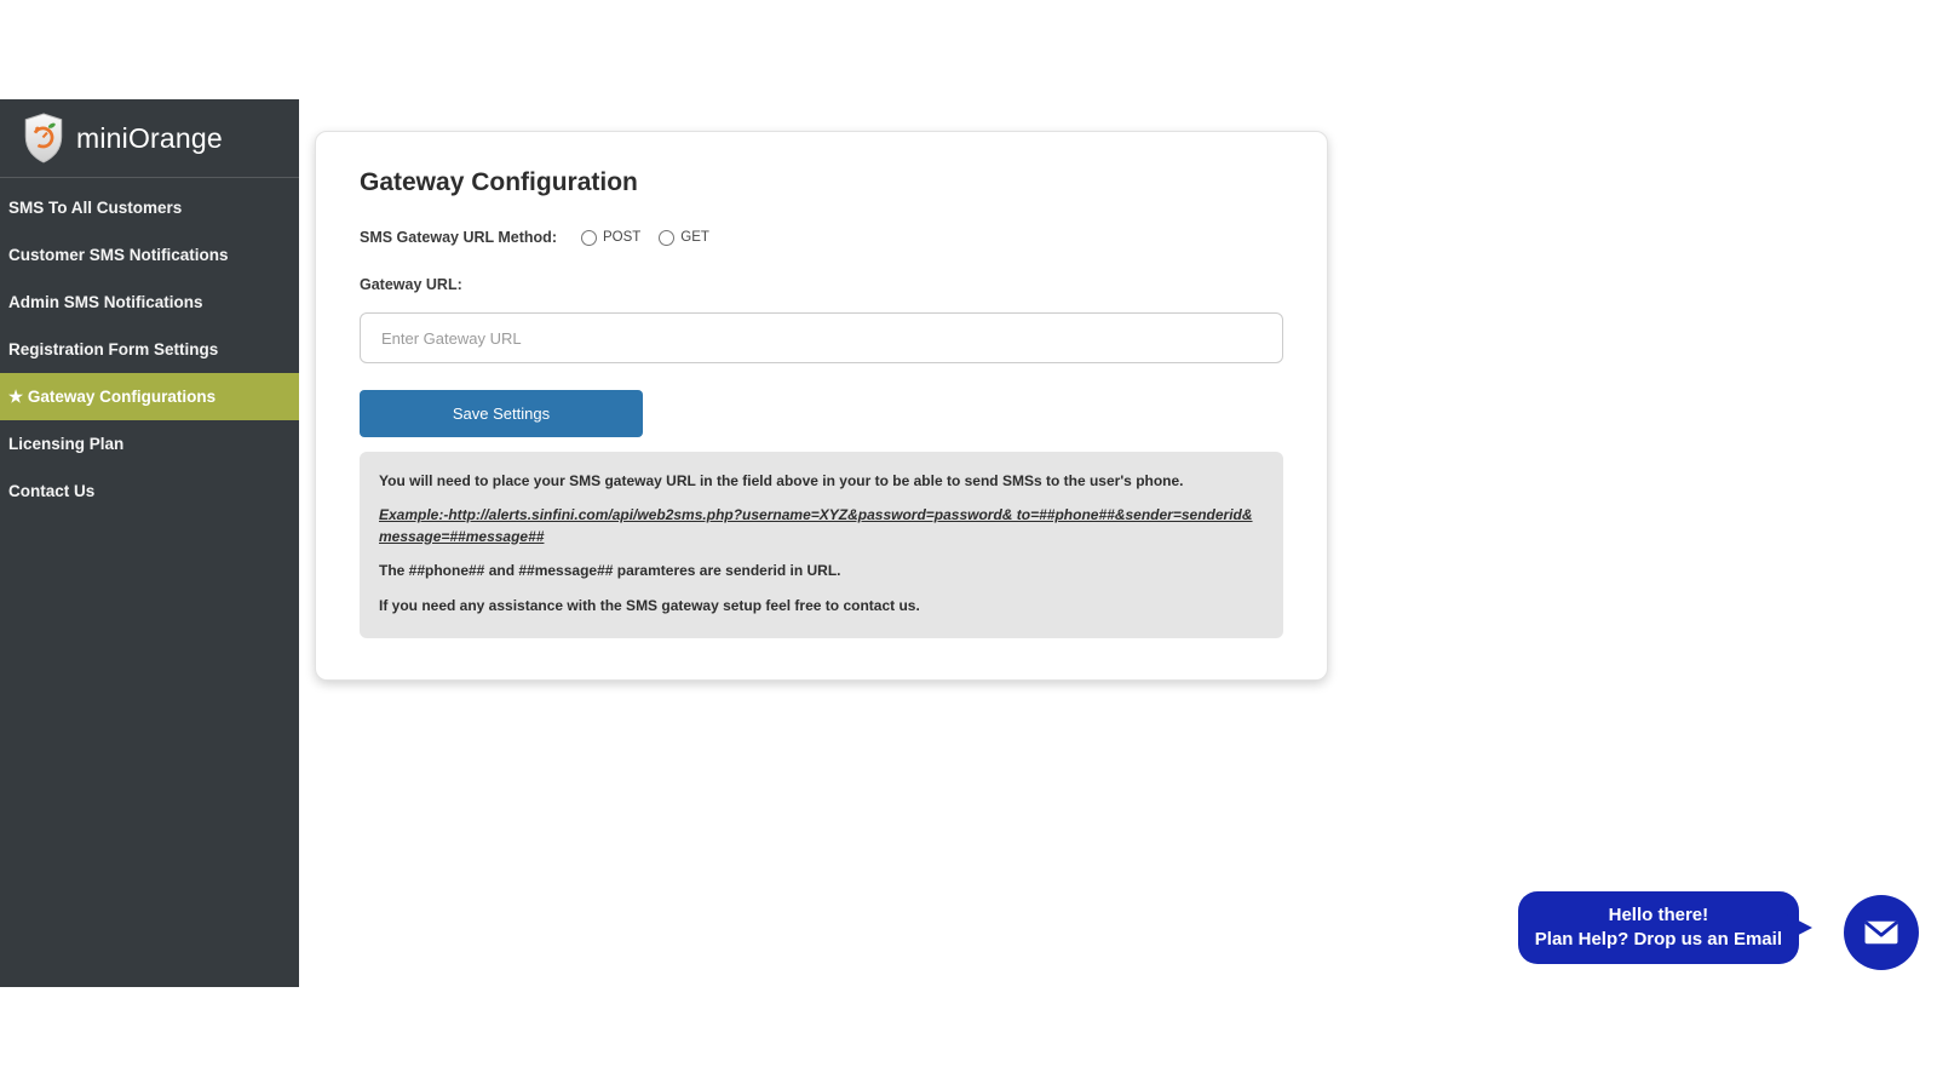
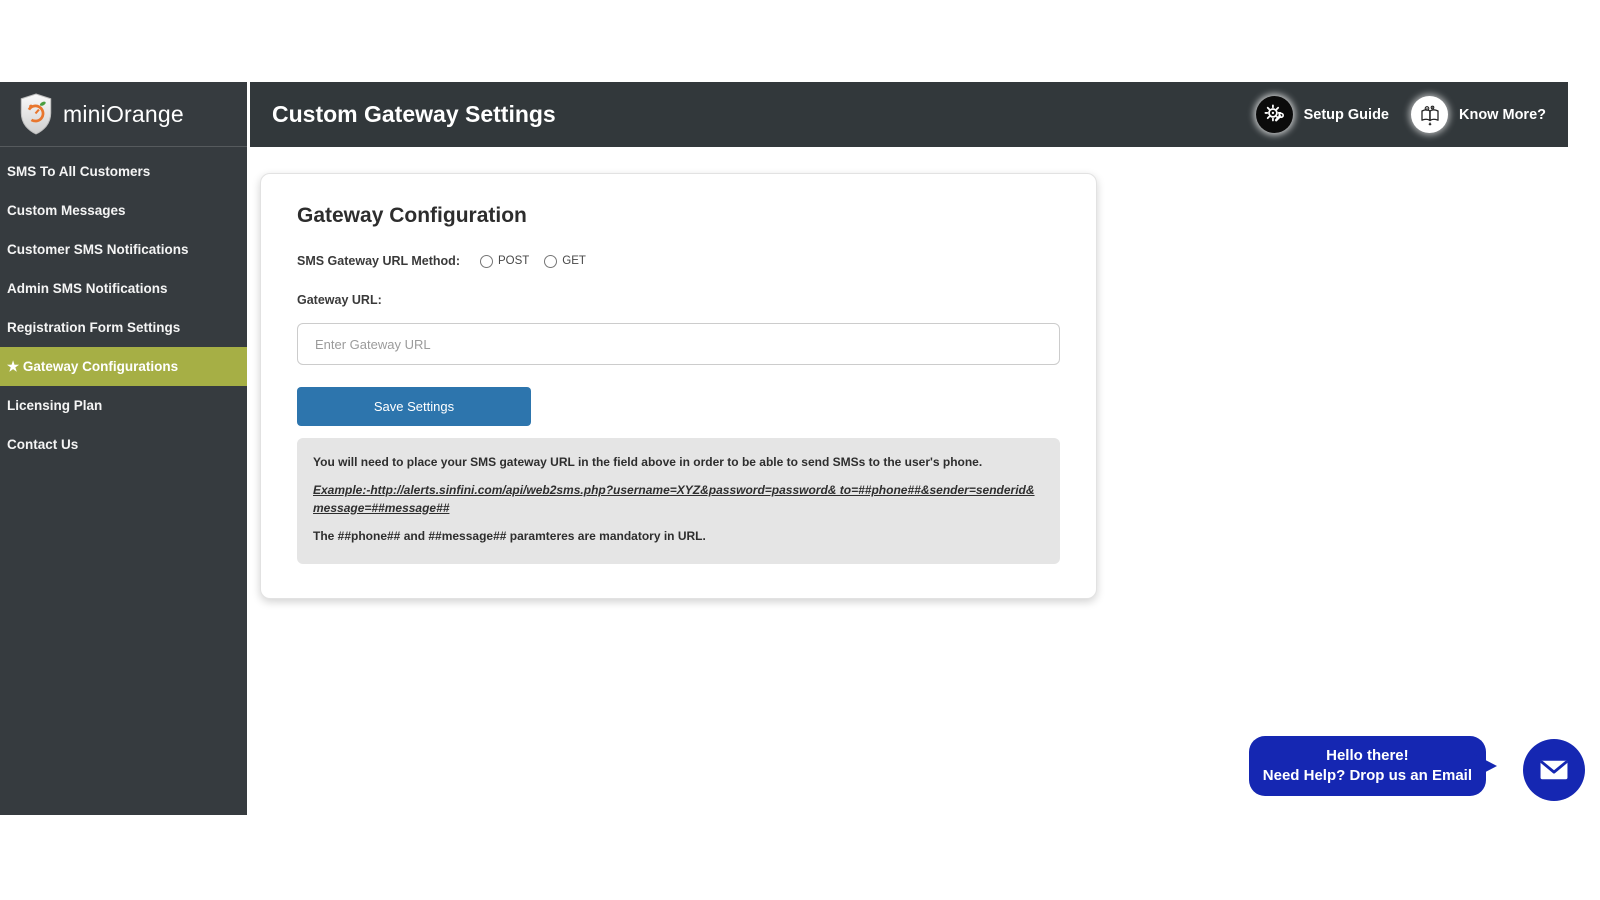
  miniOrange
  SMS To All Customers
+ Custom Messages
  Customer SMS Notifications
  Admin SMS Notifications
  Registration Form Settings
  ★ Gateway Configurations
  Licensing Plan
  Contact Us
+ Custom Gateway Settings
+ Setup Guide
+ Know More?
  Gateway Configuration
  SMS Gateway URL Method:
  POST
  GET
  Gateway URL:
  Enter Gateway URL Save Settings
- You will need to place your SMS gateway URL in the field above in your to be able to send SMSs to the user's phone.
+ You will need to place your SMS gateway URL in the field above in order to be able to send SMSs to the user's phone.
  Example:-http://alerts.sinfini.com/api/web2sms.php?username=XYZ&password=password& to=##phone##&sender=senderid& message=##message##
- The ##phone## and ##message## paramteres are senderid in URL.
+ The ##phone## and ##message## paramteres are mandatory in URL.
- If you need any assistance with the SMS gateway setup feel free to contact us.
  Hello there!
- Plan Help? Drop us an Email
+ Need Help? Drop us an Email
